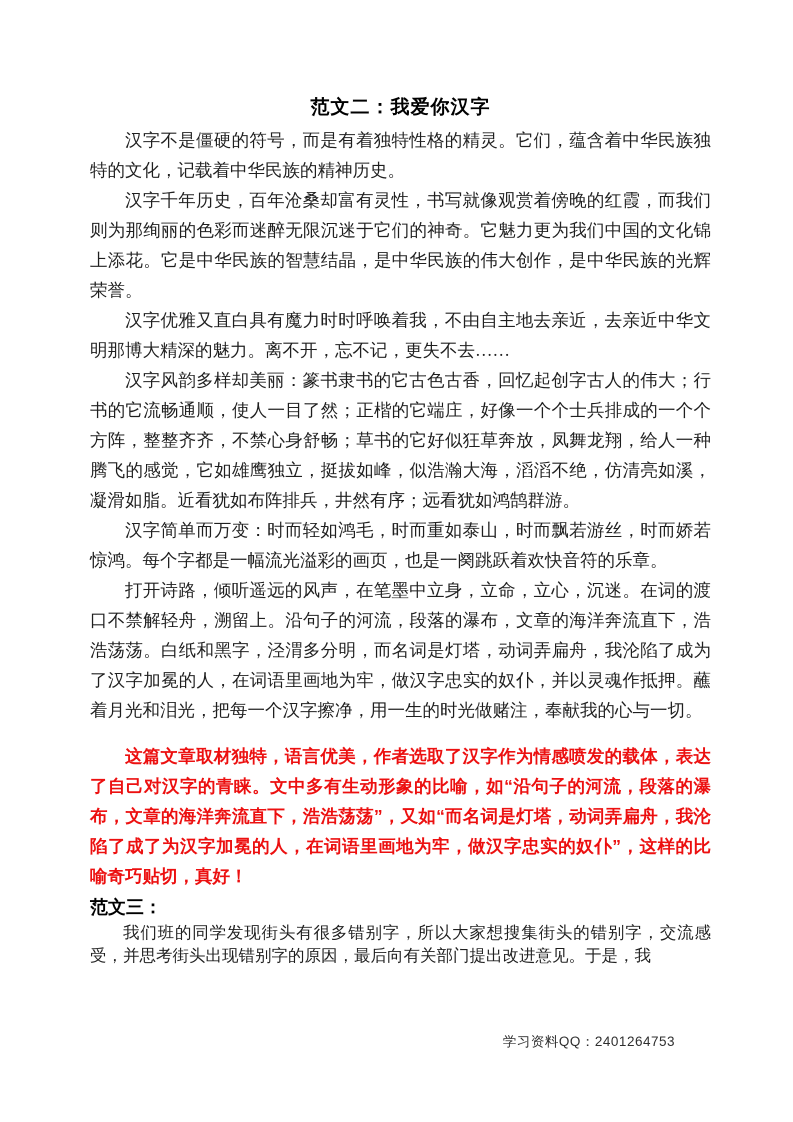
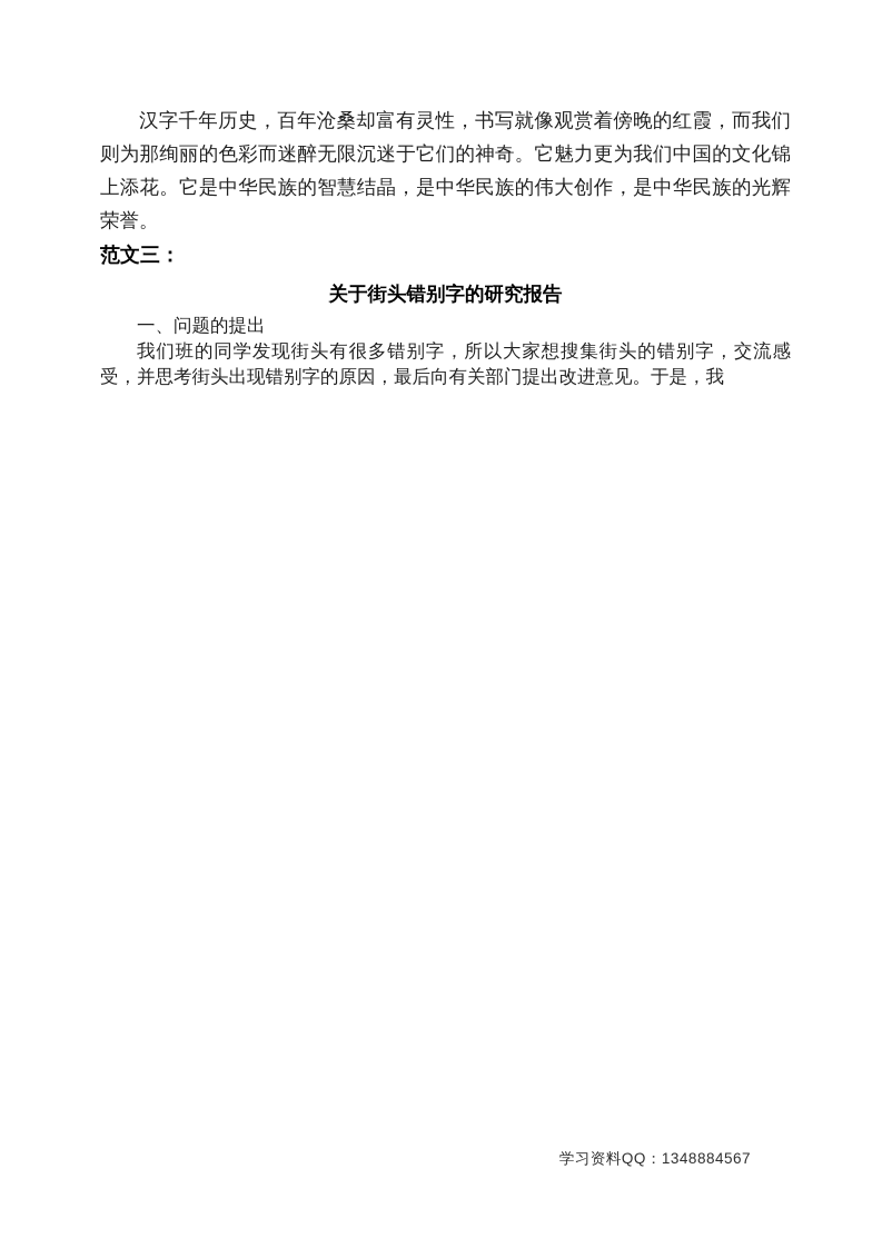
- 范文二：我爱你汉字
- 汉字不是僵硬的符号，而是有着独特性格的精灵。它们，蕴含着中华民族独特的文化，记载着中华民族的精神历史。
  汉字千年历史，百年沧桑却富有灵性，书写就像观赏着傍晚的红霞，而我们则为那绚丽的色彩而迷醉无限沉迷于它们的神奇。它魅力更为我们中国的文化锦上添花。它是中华民族的智慧结晶，是中华民族的伟大创作，是中华民族的光辉荣誉。
- 汉字优雅又直白具有魔力时时呼唤着我，不由自主地去亲近，去亲近中华文明那博大精深的魅力。离不开，忘不记，更失不去……
- 汉字风韵多样却美丽：篆书隶书的它古色古香，回忆起创字古人的伟大；行书的它流畅通顺，使人一目了然；正楷的它端庄，好像一个个士兵排成的一个个方阵，整整齐齐，不禁心身舒畅；草书的它好似狂草奔放，凤舞龙翔，给人一种腾飞的感觉，它如雄鹰独立，挺拔如峰，似浩瀚大海，滔滔不绝，仿清亮如溪，凝滑如脂。近看犹如布阵排兵，井然有序；远看犹如鸿鹄群游。
- 汉字简单而万变：时而轻如鸿毛，时而重如泰山，时而飘若游丝，时而娇若惊鸿。每个字都是一幅流光溢彩的画页，也是一阕跳跃着欢快音符的乐章。
- 打开诗路，倾听遥远的风声，在笔墨中立身，立命，立心，沉迷。在词的渡口不禁解轻舟，溯留上。沿句子的河流，段落的瀑布，文章的海洋奔流直下，浩浩荡荡。白纸和黑字，泾渭多分明，而名词是灯塔，动词弄扁舟，我沦陷了成为了汉字加冕的人，在词语里画地为牢，做汉字忠实的奴仆，并以灵魂作抵押。蘸着月光和泪光，把每一个汉字擦净，用一生的时光做赌注，奉献我的心与一切。
- 这篇文章取材独特，语言优美，作者选取了汉字作为情感喷发的载体，表达了自己对汉字的青睐。文中多有生动形象的比喻，如“沿句子的河流，段落的瀑布，文章的海洋奔流直下，浩浩荡荡”，又如“而名词是灯塔，动词弄扁舟，我沦陷了成了为汉字加冕的人，在词语里画地为牢，做汉字忠实的奴仆”，这样的比喻奇巧贴切，真好！
  范文三：
+ 关于街头错别字的研究报告
+ 一、问题的提出
  我们班的同学发现街头有很多错别字，所以大家想搜集街头的错别字，交流感受，并思考街头出现错别字的原因，最后向有关部门提出改进意见。于是，我
- 学习资料QQ：2401264753
+ 学习资料QQ：1348884567
